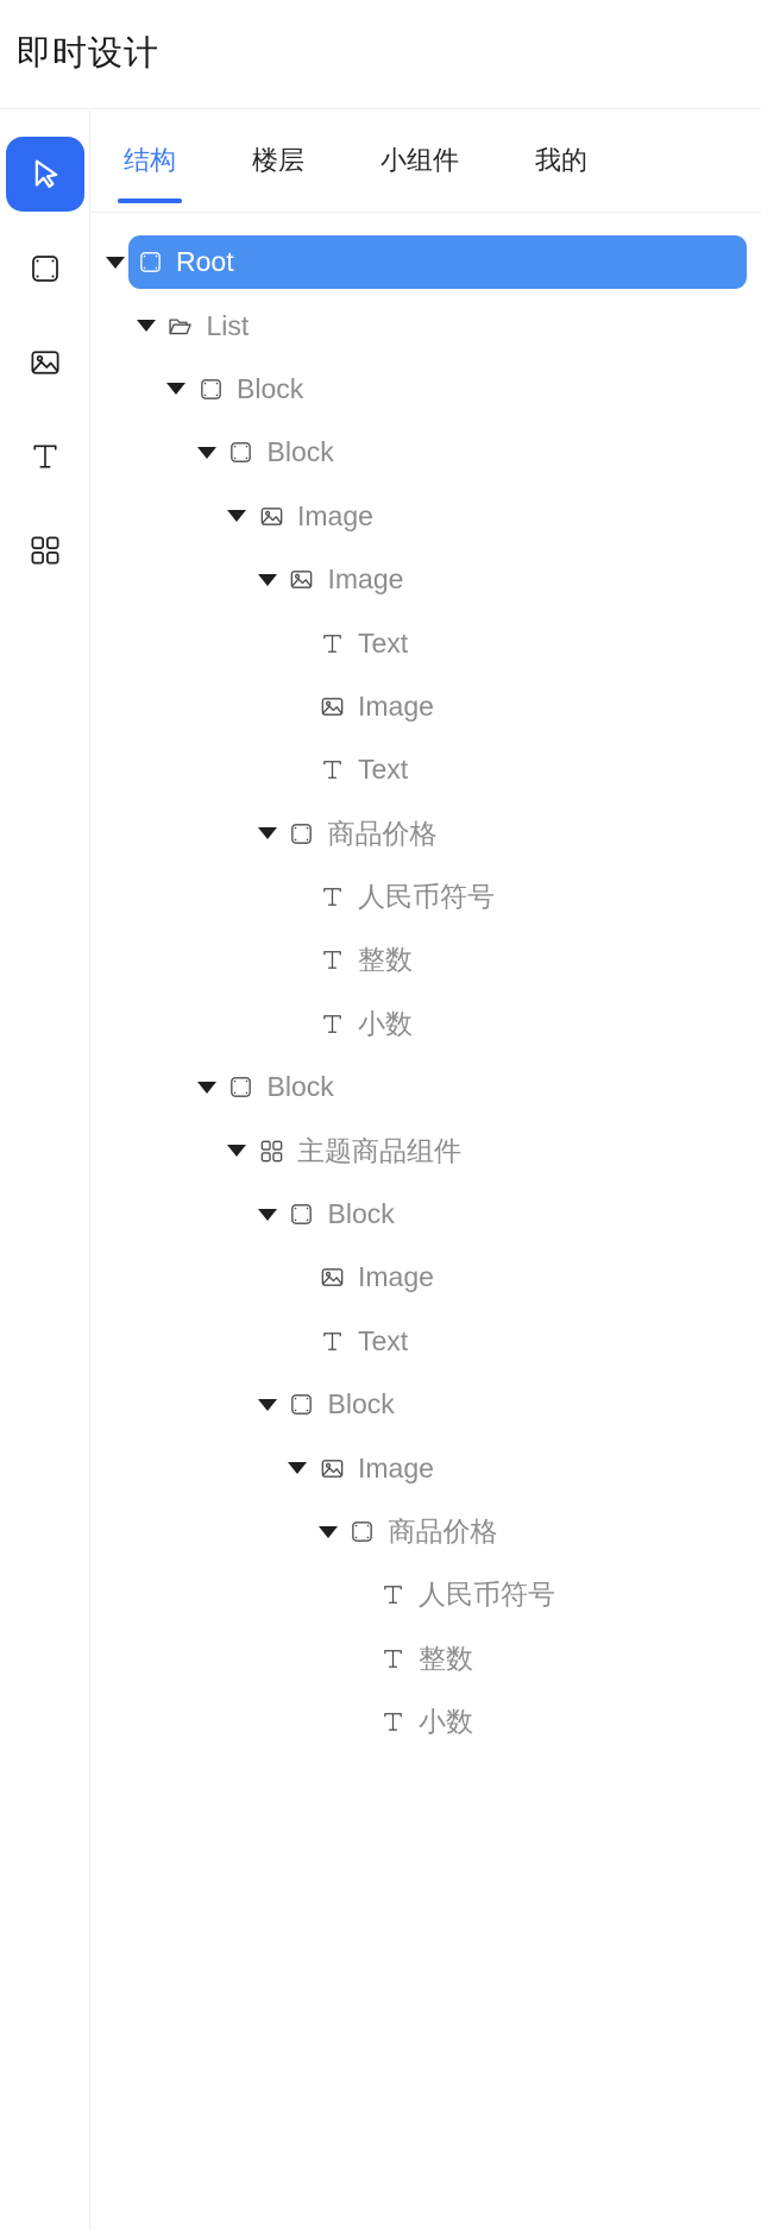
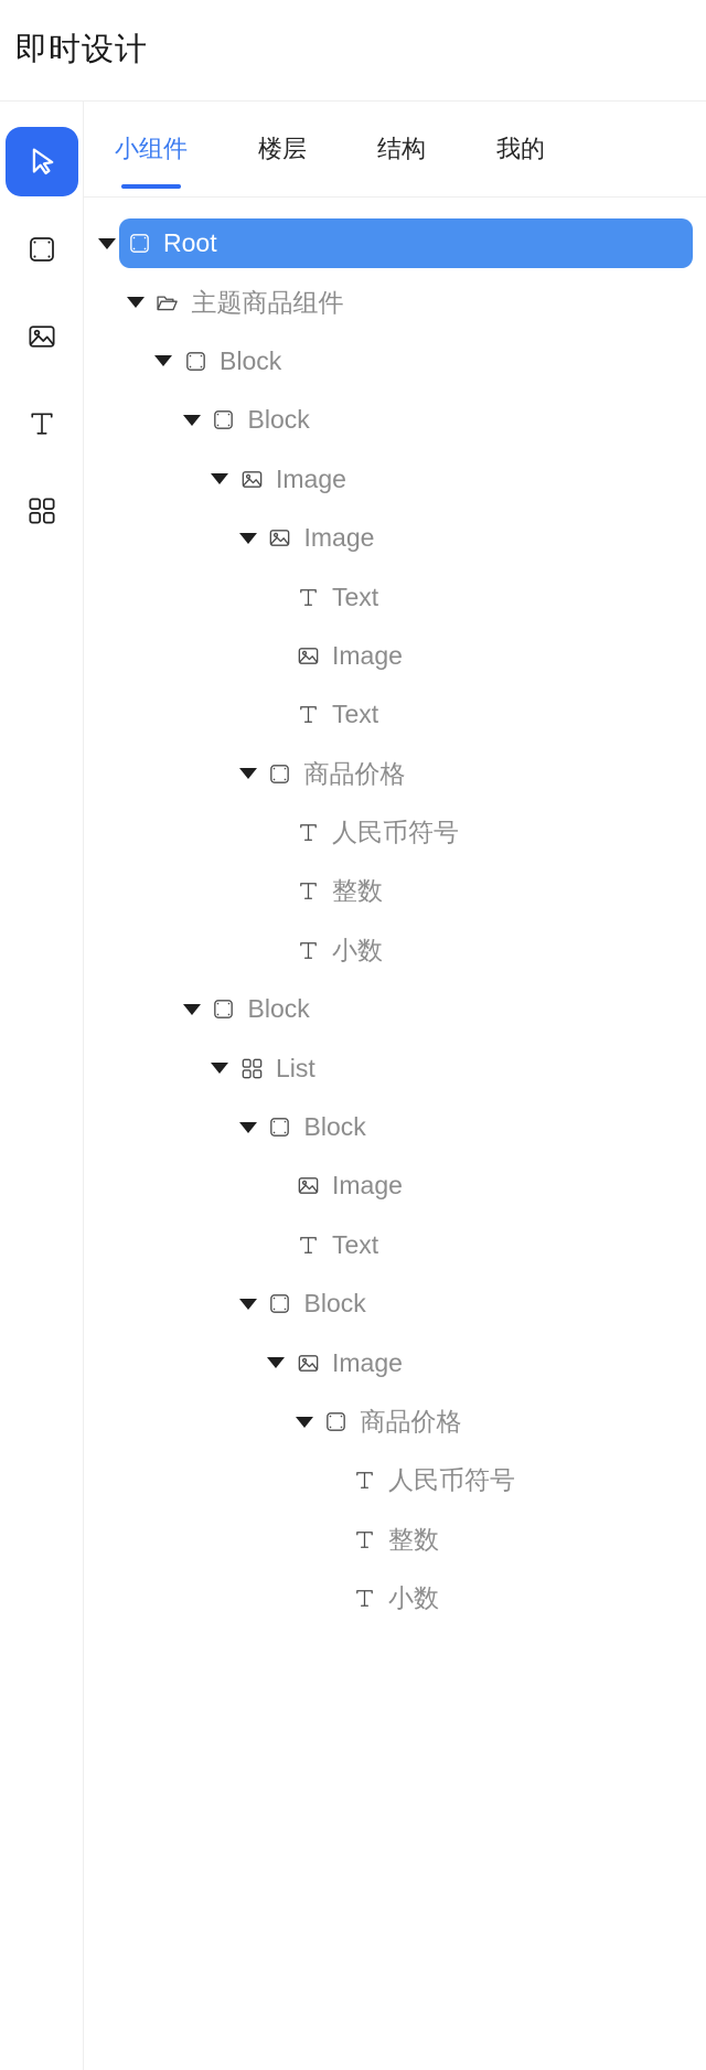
  即时设计
- 结构
+ 小组件
  楼层
- 小组件
+ 结构
  我的
  Root
- List
+ 主题商品组件
  Block
  Block
  Image
  Image
  Text
  Image
  Text
  商品价格
  人民币符号
  整数
  小数
  Block
- 主题商品组件
+ List
  Block
  Image
  Text
  Block
  Image
  商品价格
  人民币符号
  整数
  小数
